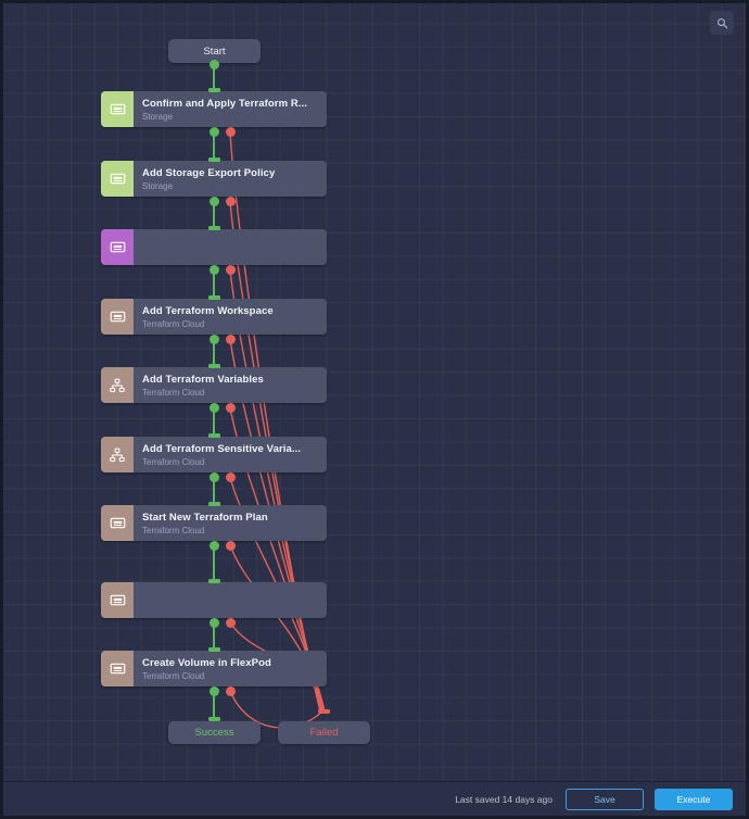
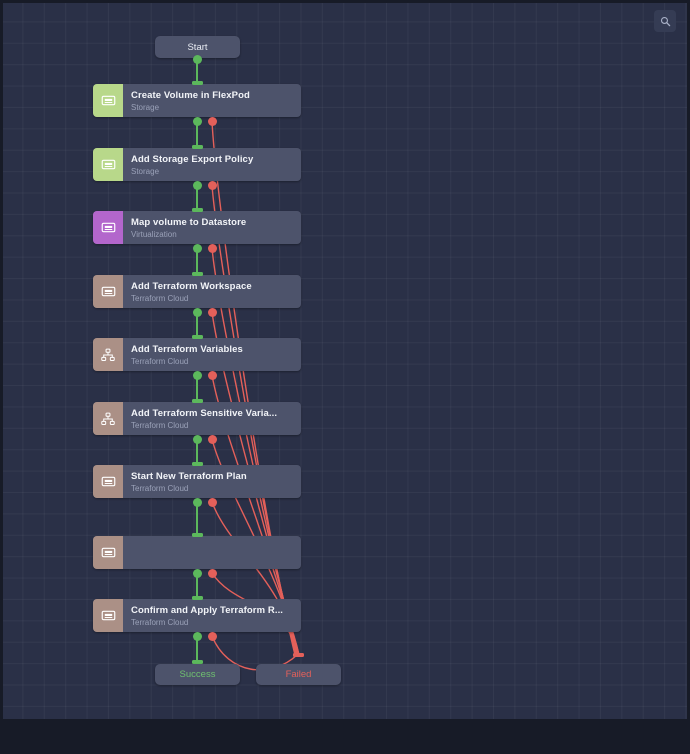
  Start
- Confirm and Apply Terraform R...
+ Create Volume in FlexPod
  Storage
  Add Storage Export Policy
  Storage
+ Map volume to Datastore
+ Virtualization
  Add Terraform Workspace
  Terraform Cloud
  Add Terraform Variables
  Terraform Cloud
  Add Terraform Sensitive Varia...
  Terraform Cloud
  Start New Terraform Plan
  Terraform Cloud
- Create Volume in FlexPod
+ Confirm and Apply Terraform R...
  Terraform Cloud
  Success
  Failed
- Last saved 14 days ago
- Save
- Execute
